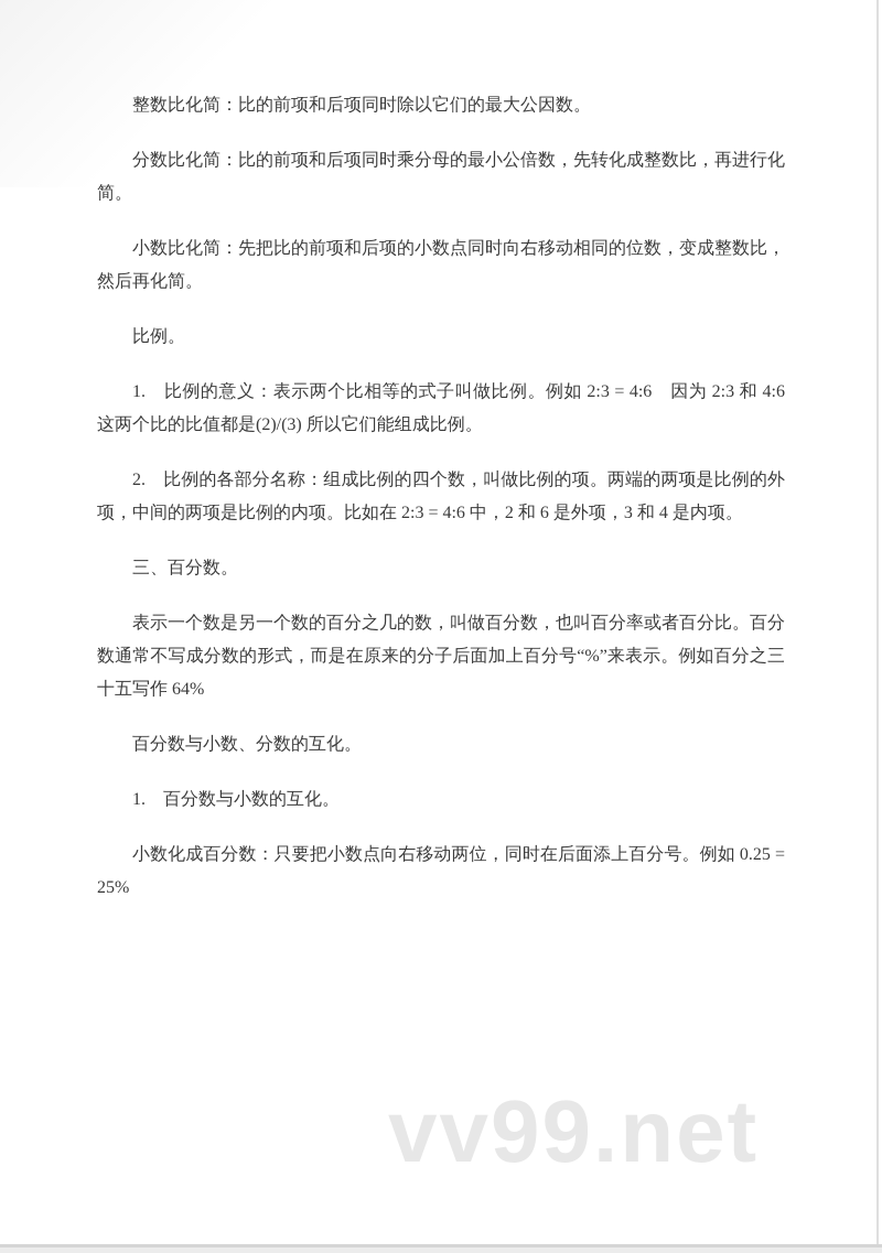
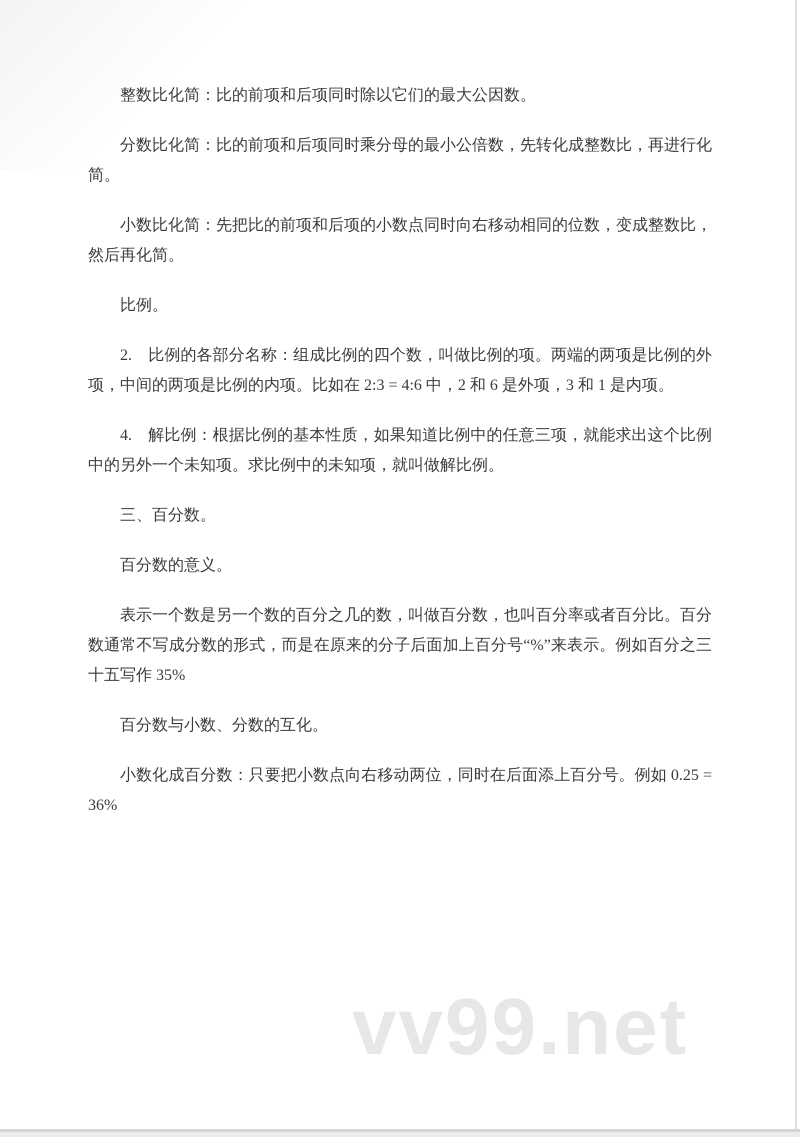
  整数比化简：比的前项和后项同时除以它们的最大公因数。
  分数比化简：比的前项和后项同时乘分母的最小公倍数，先转化成整数比，再进行化简。
  小数比化简：先把比的前项和后项的小数点同时向右移动相同的位数，变成整数比，然后再化简。
  比例。
- 1. 比例的意义：表示两个比相等的式子叫做比例。例如 2:3 = 4:6 因为 2:3 和 4:6 这两个比的比值都是(2)/(3) 所以它们能组成比例。
- 2. 比例的各部分名称：组成比例的四个数，叫做比例的项。两端的两项是比例的外项，中间的两项是比例的内项。比如在 2:3 = 4:6 中，2 和 6 是外项，3 和 4 是内项。
+ 2. 比例的各部分名称：组成比例的四个数，叫做比例的项。两端的两项是比例的外项，中间的两项是比例的内项。比如在 2:3 = 4:6 中，2 和 6 是外项，3 和 1 是内项。
+ 4. 解比例：根据比例的基本性质，如果知道比例中的任意三项，就能求出这个比例中的另外一个未知项。求比例中的未知项，就叫做解比例。
  三、百分数。
+ 百分数的意义。
- 表示一个数是另一个数的百分之几的数，叫做百分数，也叫百分率或者百分比。百分数通常不写成分数的形式，而是在原来的分子后面加上百分号“%”来表示。例如百分之三十五写作 64%
+ 表示一个数是另一个数的百分之几的数，叫做百分数，也叫百分率或者百分比。百分数通常不写成分数的形式，而是在原来的分子后面加上百分号“%”来表示。例如百分之三十五写作 35%
  百分数与小数、分数的互化。
- 1. 百分数与小数的互化。
- 小数化成百分数：只要把小数点向右移动两位，同时在后面添上百分号。例如 0.25 = 25%
+ 小数化成百分数：只要把小数点向右移动两位，同时在后面添上百分号。例如 0.25 = 36%
  vv99.net
